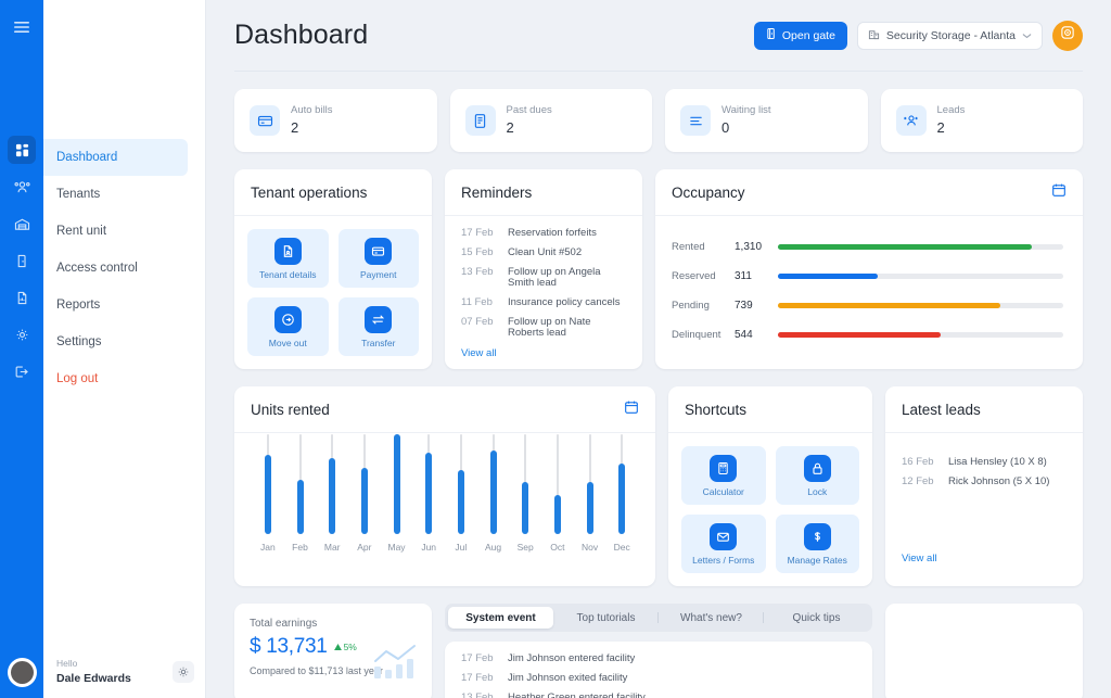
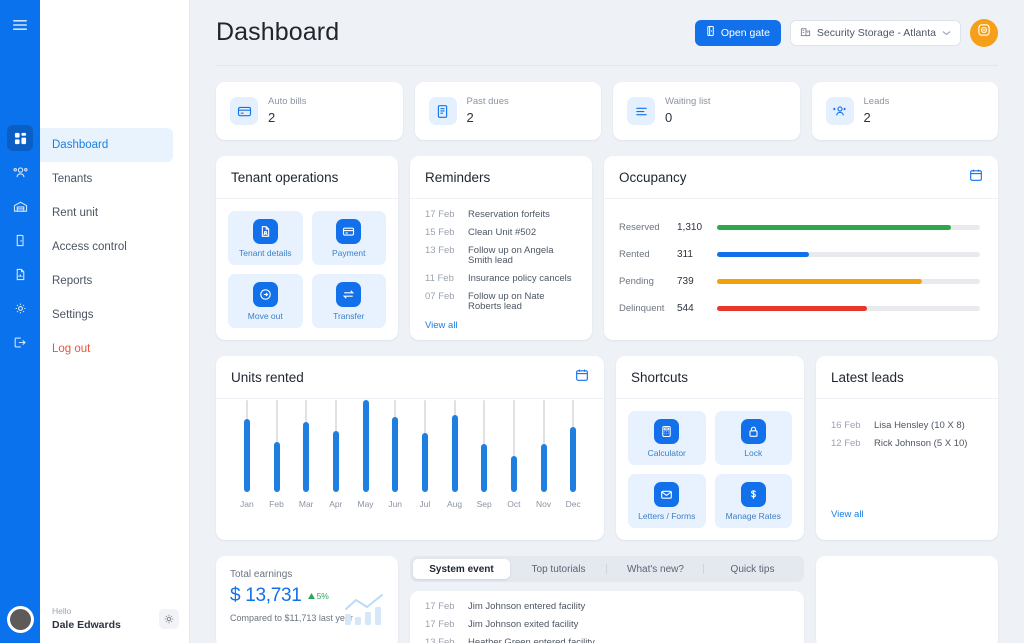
  Dashboard
  Tenants
  Rent unit
  Access control
  Reports
  Settings
  Log out
  Hello
  Dale Edwards
  Dashboard
  Open gate
  Security Storage - Atlanta
  Auto bills
  2
  Past dues
  2
  Waiting list
  0
  Leads
  2
  Tenant operations
  Tenant details
  Payment
  Move out
  Transfer
  Reminders
  17 Feb
  Reservation forfeits
  15 Feb
  Clean Unit #502
  13 Feb
  Follow up on Angela Smith lead
  11 Feb
  Insurance policy cancels
  07 Feb
  Follow up on Nate Roberts lead
  View all
  Occupancy
- Rented
+ Reserved
  1,310
- Reserved
+ Rented
  311
  Pending
  739
  Delinquent
  544
  Units rented
  Jan
  Feb
  Mar
  Apr
  May
  Jun
  Jul
  Aug
  Sep
  Oct
  Nov
  Dec
  Shortcuts
  Calculator
  Lock
  Letters / Forms
  Manage Rates
  Latest leads
  16 Feb
  Lisa Hensley (10 X 8)
  12 Feb
  Rick Johnson (5 X 10)
  View all
  Total earnings
  $ 13,731
  5%
  Compared to $11,713 last yer
  System event
  Top tutorials
  What's new?
  Quick tips
  17 Feb
  Jim Johnson entered facility
  17 Feb
  Jim Johnson exited facility
  13 Feb
  Heather Green entered facility
